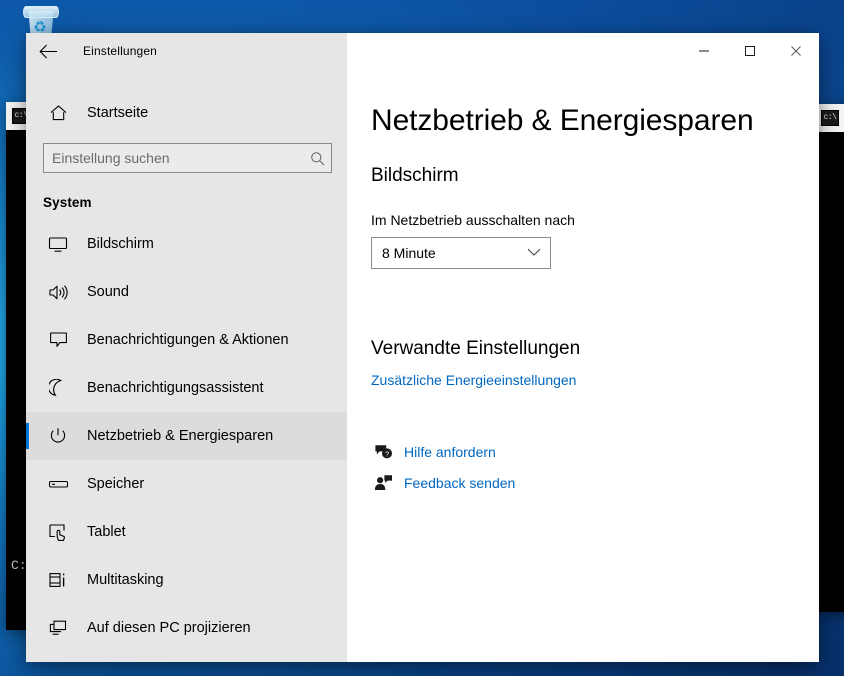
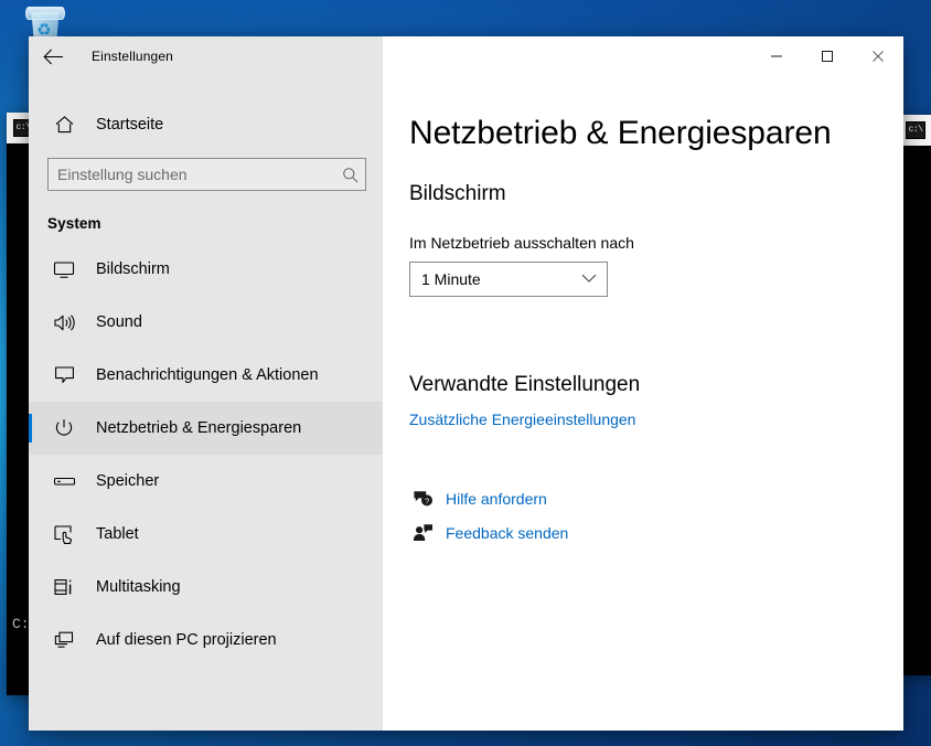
  ♻
  C:
  c:\
  Einstellungen
  Startseite
  Einstellung suchen
  System
  Bildschirm
  Sound
  Benachrichtigungen & Aktionen
- Benachrichtigungsassistent
  Netzbetrieb & Energiesparen
  Speicher
  Tablet
  Multitasking
  Auf diesen PC projizieren
  Netzbetrieb & Energiesparen
  Bildschirm
  Im Netzbetrieb ausschalten nach
- 8 Minute
+ 1 Minute
  Verwandte Einstellungen
  Zusätzliche Energieeinstellungen
  ?
  Hilfe anfordern
  Feedback senden
